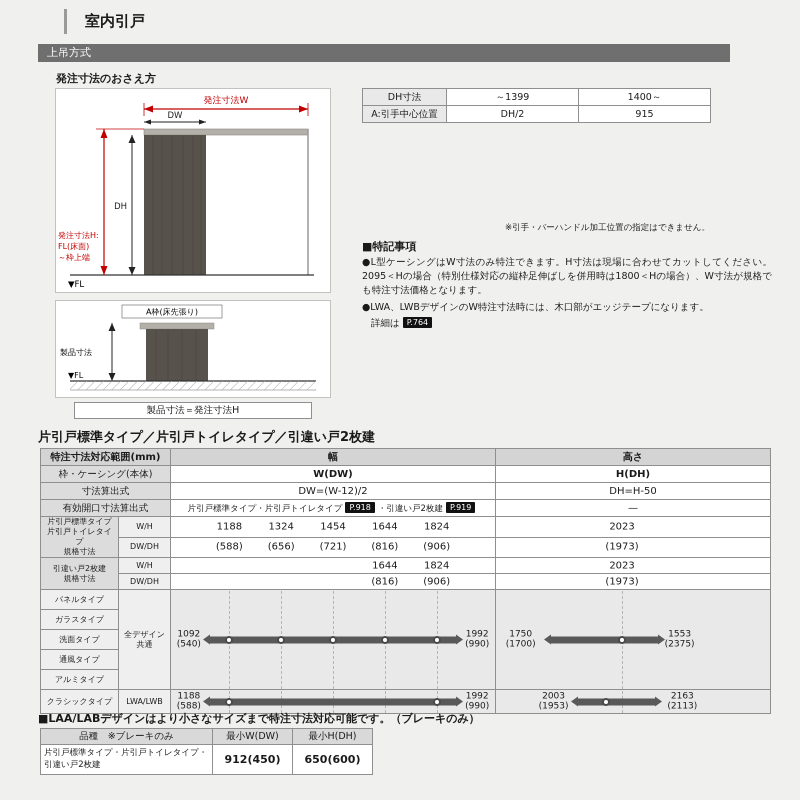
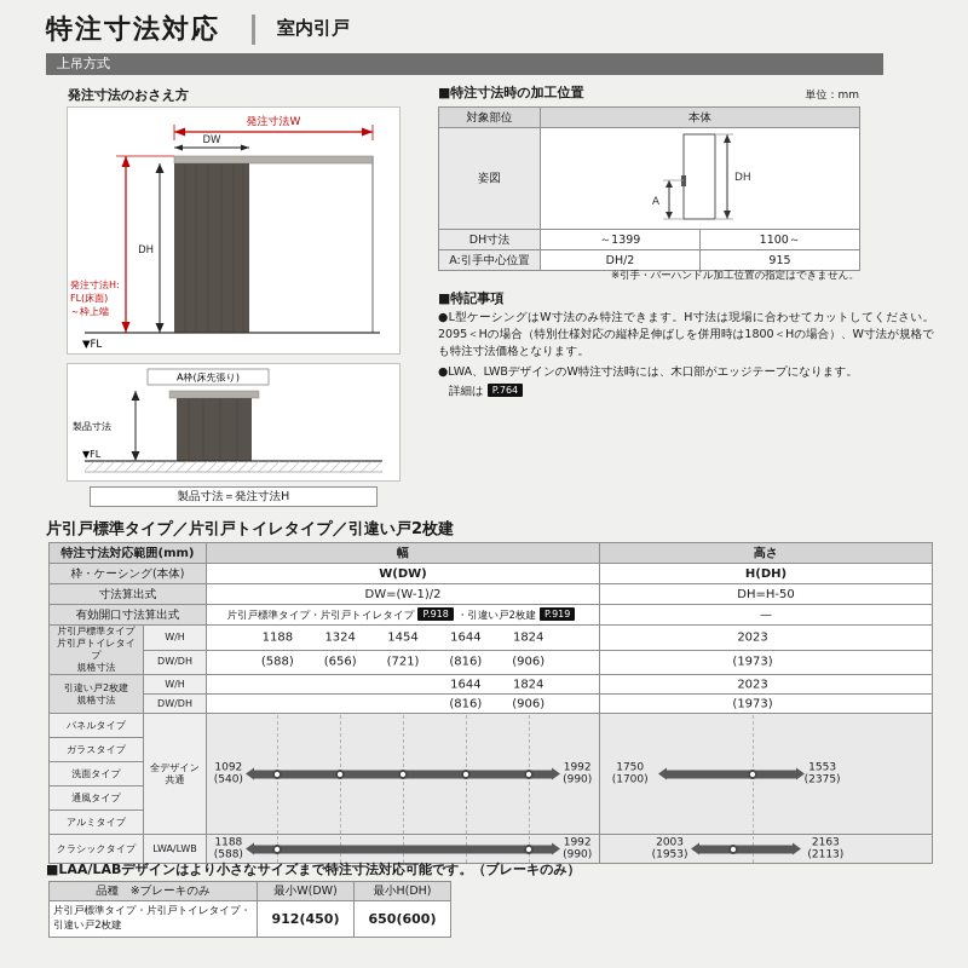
+ 特注寸法対応
  室内引戸
  上吊方式
  発注寸法のおさえ方
  発注寸法W
  DW
  発注寸法H:
  FL(床面)
  ～枠上端
  DH
  ▼FL
  A枠(床先張り)
  製品寸法
  ▼FL
  製品寸法＝発注寸法H
+ ■特注寸法時の加工位置
+ 単位：mm
+ 対象部位	本体
+ 姿図	DH A
- DH寸法	～1399	1400～
+ DH寸法	～1399	1100～
  A:引手中心位置	DH/2	915
  ※引手・バーハンドル加工位置の指定はできません。
  ■特記事項
  ●L型ケーシングはW寸法のみ特注できます。H寸法は現場に合わせてカットしてください。2095＜Hの場合（特別仕様対応の縦枠足伸ばしを併用時は1800＜Hの場合）、W寸法が規格でも特注寸法価格となります。
  ●LWA、LWBデザインのW特注寸法時には、木口部がエッジテープになります。
  詳細は P.764
  片引戸標準タイプ／片引戸トイレタイプ／引違い戸2枚建
  特注寸法対応範囲(mm)	幅	高さ
  枠・ケーシング(本体)	W(DW)	H(DH)
- 寸法算出式	DW=(W-12)/2	DH=H-50
+ 寸法算出式	DW=(W-1)/2	DH=H-50
  有効開口寸法算出式	片引戸標準タイプ・片引戸トイレタイプ P.918 ・引違い戸2枚建 P.919	—
  片引戸標準タイプ 片引戸トイレタイプ 規格寸法	W/H	1188 1324 1454 1644 1824	2023
  DW/DH	(588) (656) (721) (816) (906)	(1973)
  引違い戸2枚建 規格寸法	W/H	1644 1824	2023
  DW/DH	(816) (906)	(1973)
  パネルタイプ	全デザイン共通	1092 (540) 1992 (990)	1750 (1700) 1553 (2375)
  ガラスタイプ
  洗面タイプ
  通風タイプ
  アルミタイプ
  クラシックタイプ	LWA/LWB	1188 (588) 1992 (990)	2003 (1953) 2163 (2113)
  ■LAA/LABデザインはより小さなサイズまで特注寸法対応可能です。（ブレーキのみ）
  品種 ※ブレーキのみ	最小W(DW)	最小H(DH)
  片引戸標準タイプ・片引戸トイレタイプ・引違い戸2枚建	912(450)	650(600)
